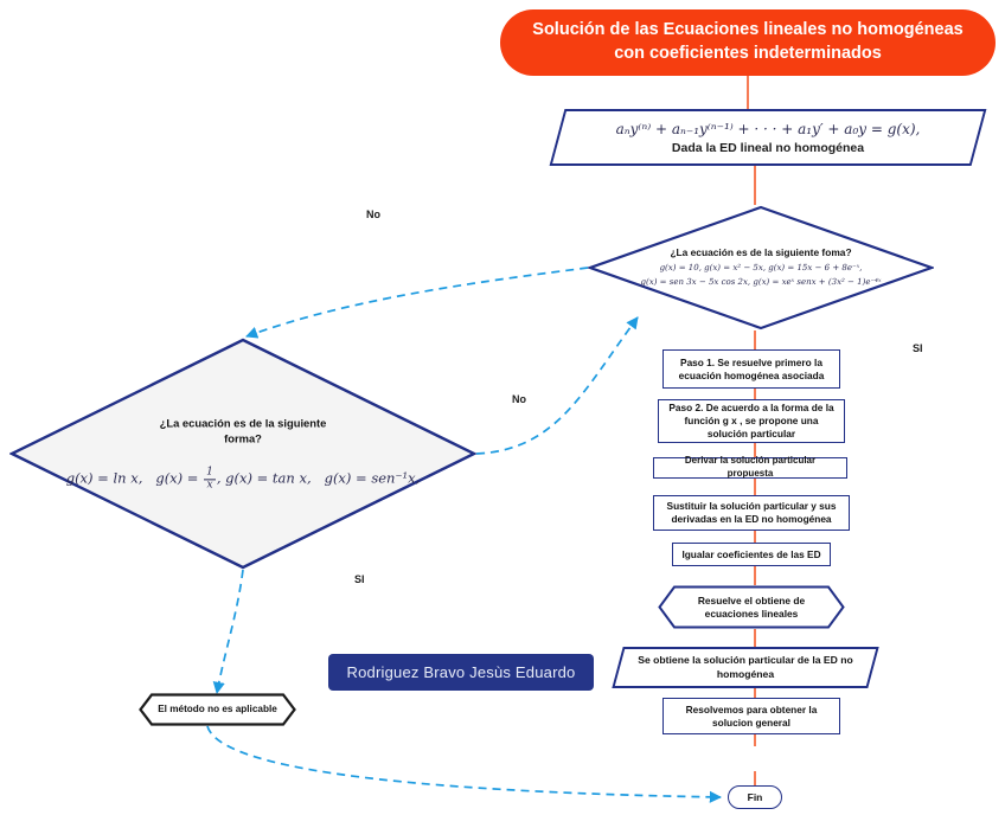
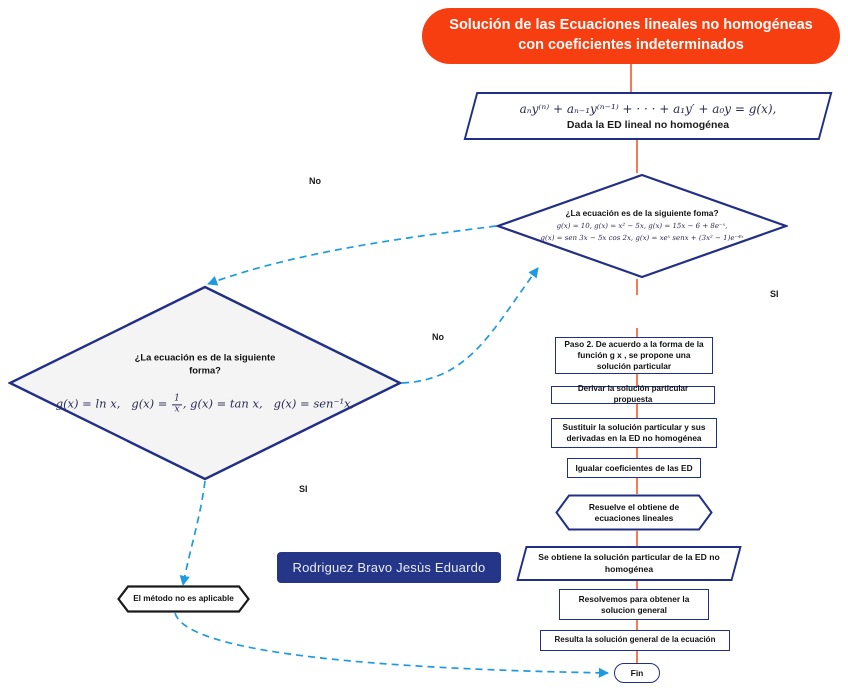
  Solución de las Ecuaciones lineales no homogéneas con coeficientes indeterminados
  aₙy⁽ⁿ⁾ + aₙ₋₁y⁽ⁿ⁻¹⁾ + · · · + a₁y′ + a₀y = g(x),
  Dada la ED lineal no homogénea
  ¿La ecuación es de la siguiente foma?
  g(x) = 10, g(x) = x² − 5x, g(x) = 15x − 6 + 8e⁻ˣ,
  g(x) = sen 3x − 5x cos 2x, g(x) = xeˣ senx + (3x² − 1)e⁻⁴ˣ
  ¿La ecuación es de la siguiente
  forma?
  g(x) = ln x, g(x) =
  1
  x
  , g(x) = tan x, g(x) = sen⁻¹x,
  No
  SI
  No
  SI
- Paso 1. Se resuelve primero la ecuación homogénea asociada
  Paso 2. De acuerdo a la forma de la función g x , se propone una solución particular
  Derivar la solución particular propuesta
  Sustituir la solución particular y sus derivadas en la ED no homogénea
  Igualar coeficientes de las ED
  Resuelve el obtiene de ecuaciones lineales
  Se obtiene la solución particular de la ED no homogénea
  Resolvemos para obtener la solucion general
+ Resulta la solución general de la ecuación
  El método no es aplicable
  Fin
  Rodriguez Bravo Jesùs Eduardo
